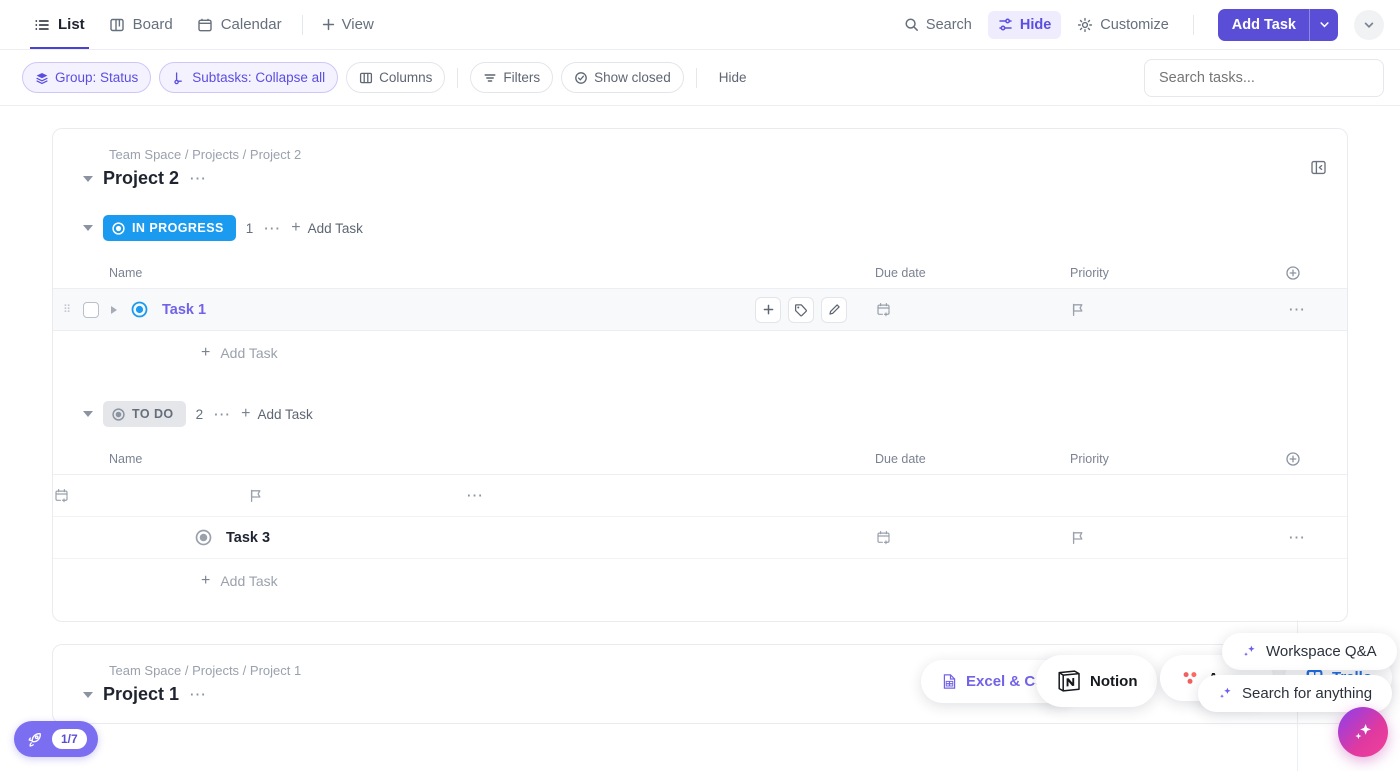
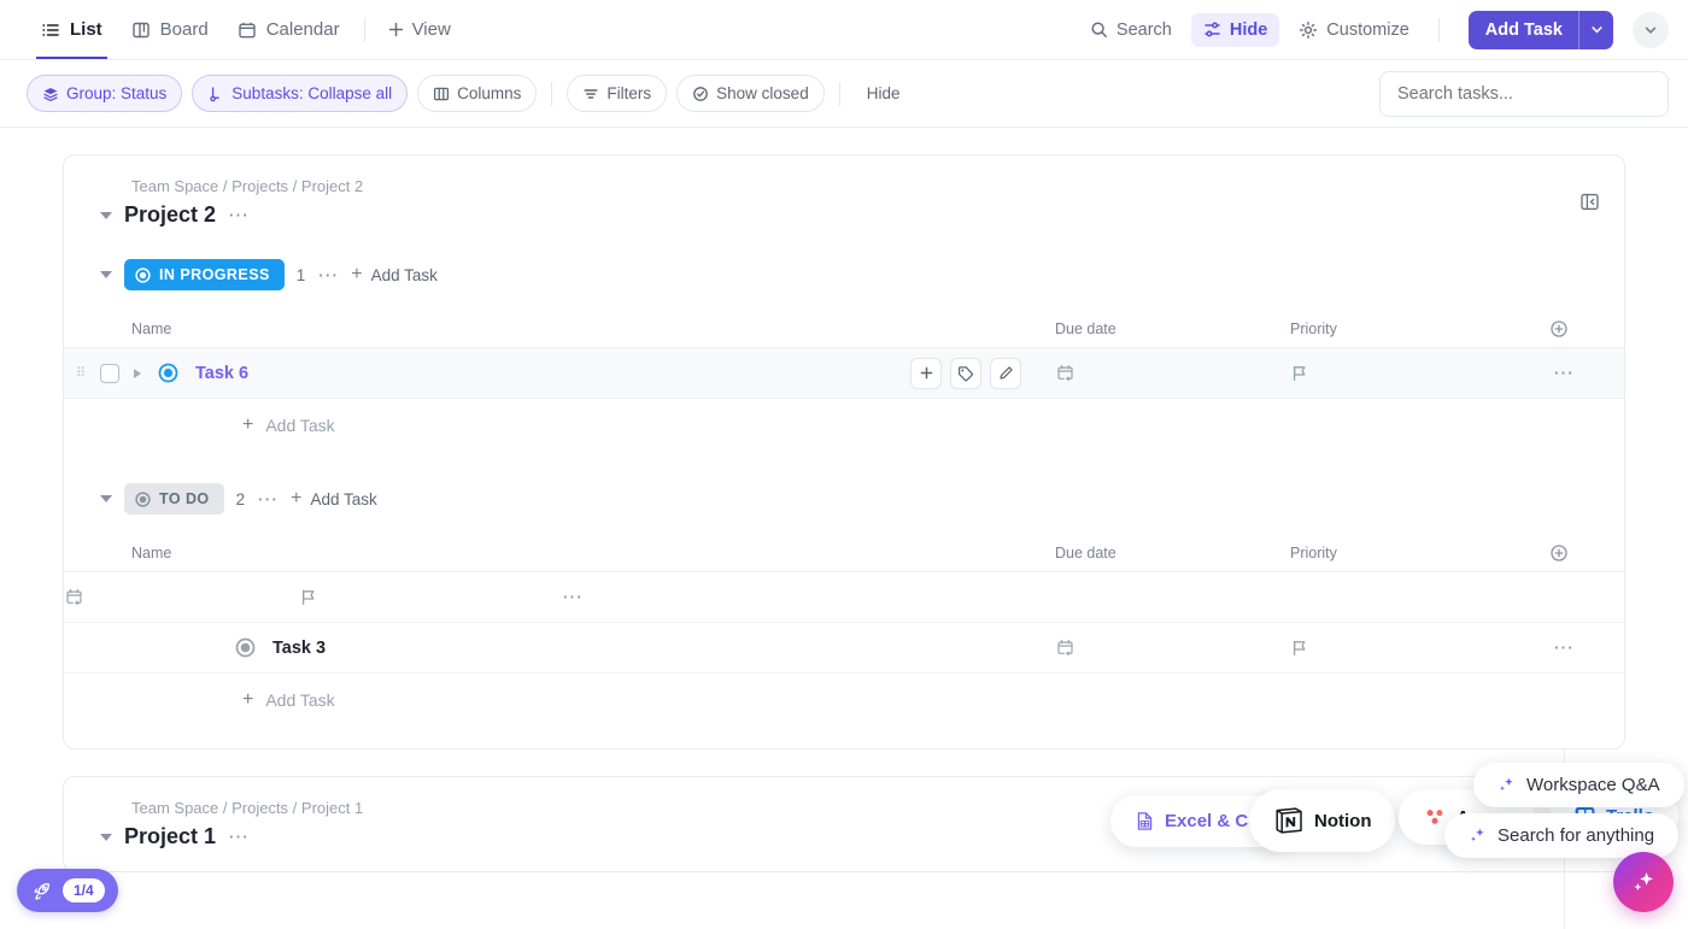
  List
  Board
  Calendar
  View
  Search
  Hide
  Customize
  Add Task
  Group: Status
  Subtasks: Collapse all
  Columns
  Filters
  Show closed
  Hide
  Search tasks...
  Team Space / Projects / Project 2
  Project 2
  ⋯
  IN PROGRESS
  1
  ⋯
  +
  Add Task
  Name
  Due date
  Priority
  ⠿
- Task 1
+ Task 6
  ⋯
  +
  Add Task
  TO DO
  2
  ⋯
  +
  Add Task
  Name
  Due date
  Priority
  ⋯
  Task 3
  ⋯
  +
  Add Task
  Team Space / Projects / Project 1
  Project 1
  ⋯
  Excel & C
  Notion
  Workspace Q&A
  Search for anything
- 1/7
+ 1/4
